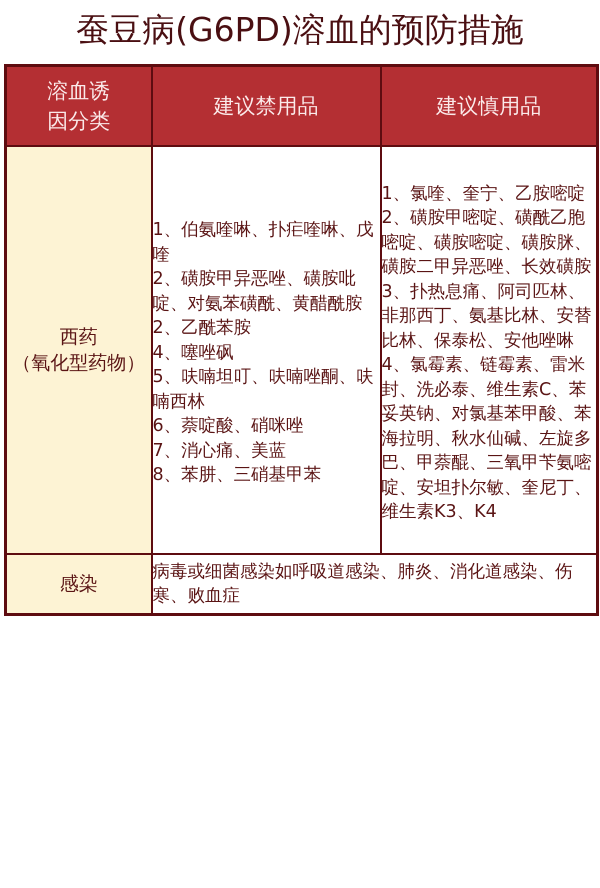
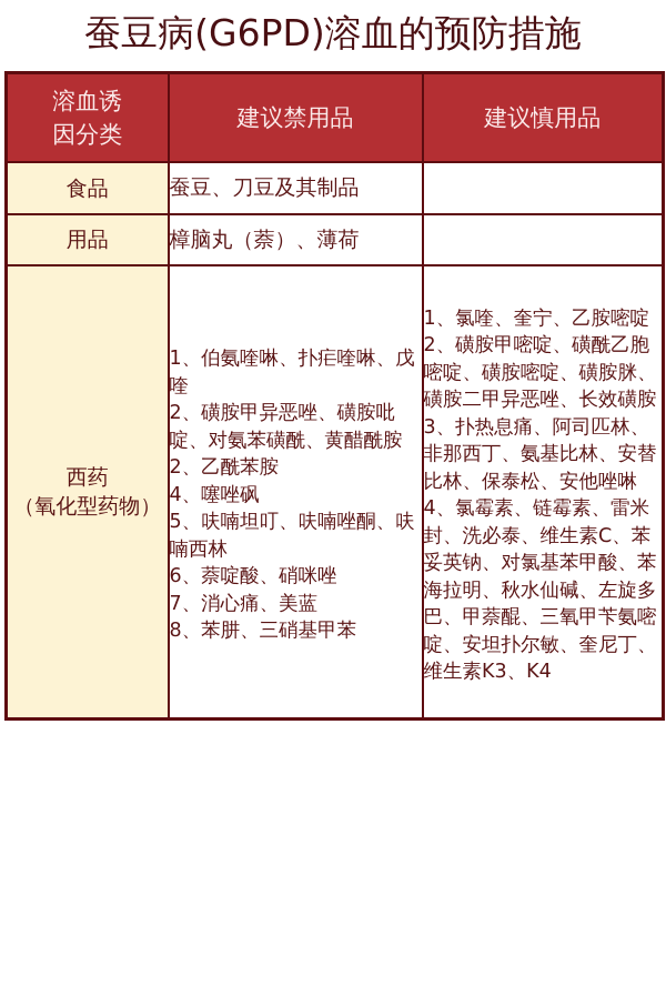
  蚕豆病(G6PD)溶血的预防措施
  溶血诱 因分类	建议禁用品	建议慎用品
+ 食品	蚕豆、刀豆及其制品
+ 用品	樟脑丸（萘）、薄荷
  西药 （氧化型药物）	1、伯氨喹啉、扑疟喹啉、戊喹 2、磺胺甲异恶唑、磺胺吡啶、对氨苯磺酰、黄醋酰胺 2、乙酰苯胺 4、噻唑砜 5、呋喃坦叮、呋喃唑酮、呋喃西林 6、萘啶酸、硝咪唑 7、消心痛、美蓝 8、苯肼、三硝基甲苯	1、氯喹、奎宁、乙胺嘧啶 2、磺胺甲嘧啶、磺酰乙胞嘧啶、磺胺嘧啶、磺胺脒、磺胺二甲异恶唑、长效磺胺 3、扑热息痛、阿司匹林、非那西丁、氨基比林、安替比林、保泰松、安他唑啉 4、氯霉素、链霉素、雷米封、洗必泰、维生素C、苯妥英钠、对氯基苯甲酸、苯海拉明、秋水仙碱、左旋多巴、甲萘醌、三氧甲苄氨嘧啶、安坦扑尔敏、奎尼丁、维生素K3、K4
- 感染	病毒或细菌感染如呼吸道感染、肺炎、消化道感染、伤寒、败血症
